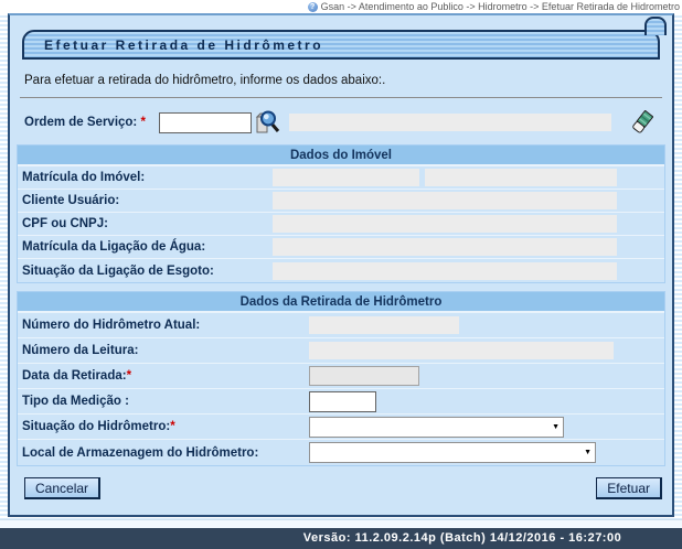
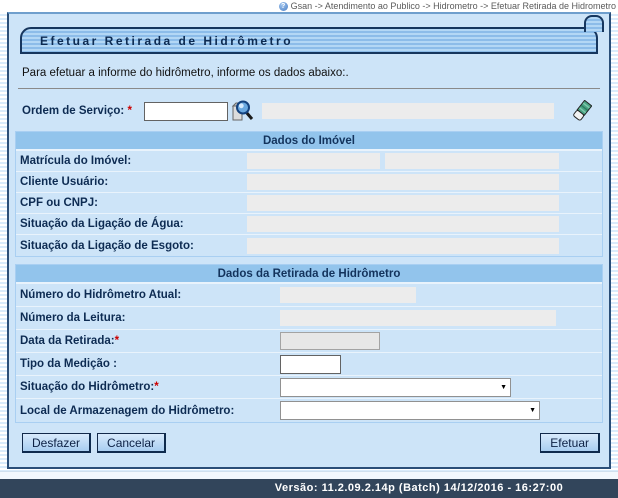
  Gsan -> Atendimento ao Publico -> Hidrometro -> Efetuar Retirada de Hidrometro
  Efetuar Retirada de Hidrômetro
- Para efetuar a retirada do hidrômetro, informe os dados abaixo:.
+ Para efetuar a informe do hidrômetro, informe os dados abaixo:.
  Ordem de Serviço: *
  Dados do Imóvel
  Matrícula do Imóvel:
  Cliente Usuário:
  CPF ou CNPJ:
- Matrícula da Ligação de Água:
+ Situação da Ligação de Água:
  Situação da Ligação de Esgoto:
  Dados da Retirada de Hidrômetro
  Número do Hidrômetro Atual:
  Número da Leitura:
  Data da Retirada:*
  Tipo da Medição :
  Situação do Hidrômetro:*
  Local de Armazenagem do Hidrômetro:
+ Desfazer
  Cancelar
  Efetuar
  Versão: 11.2.09.2.14p (Batch) 14/12/2016 - 16:27:00
